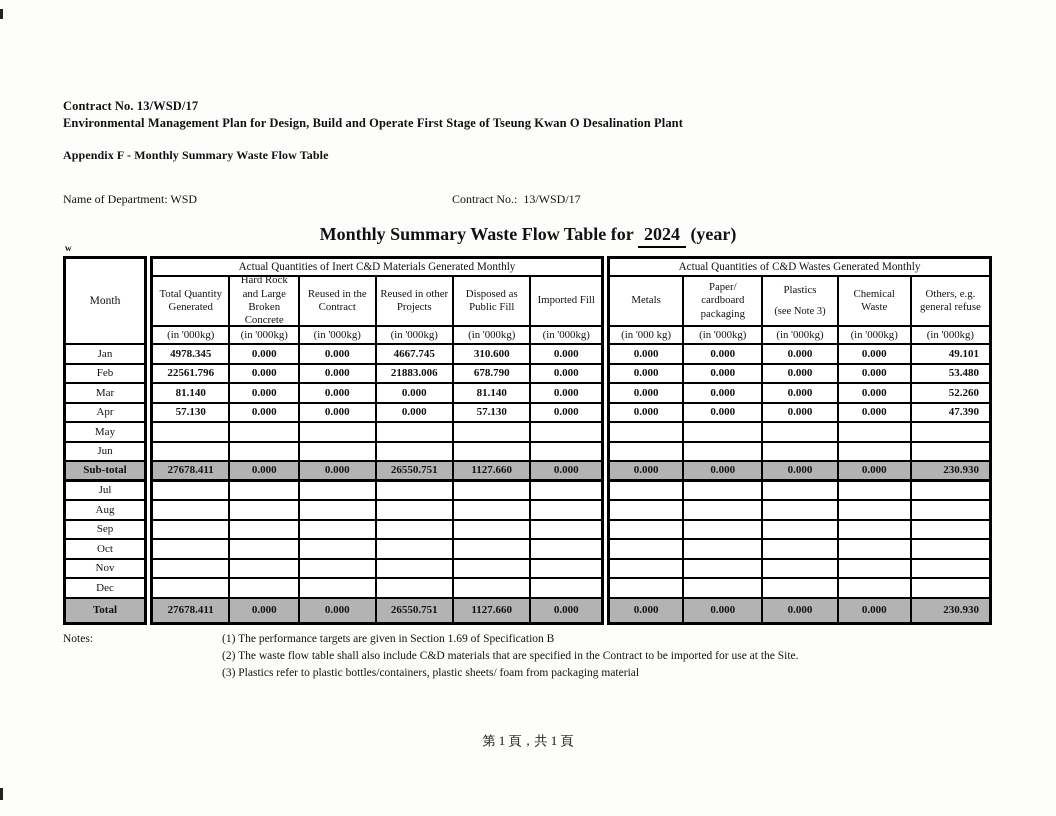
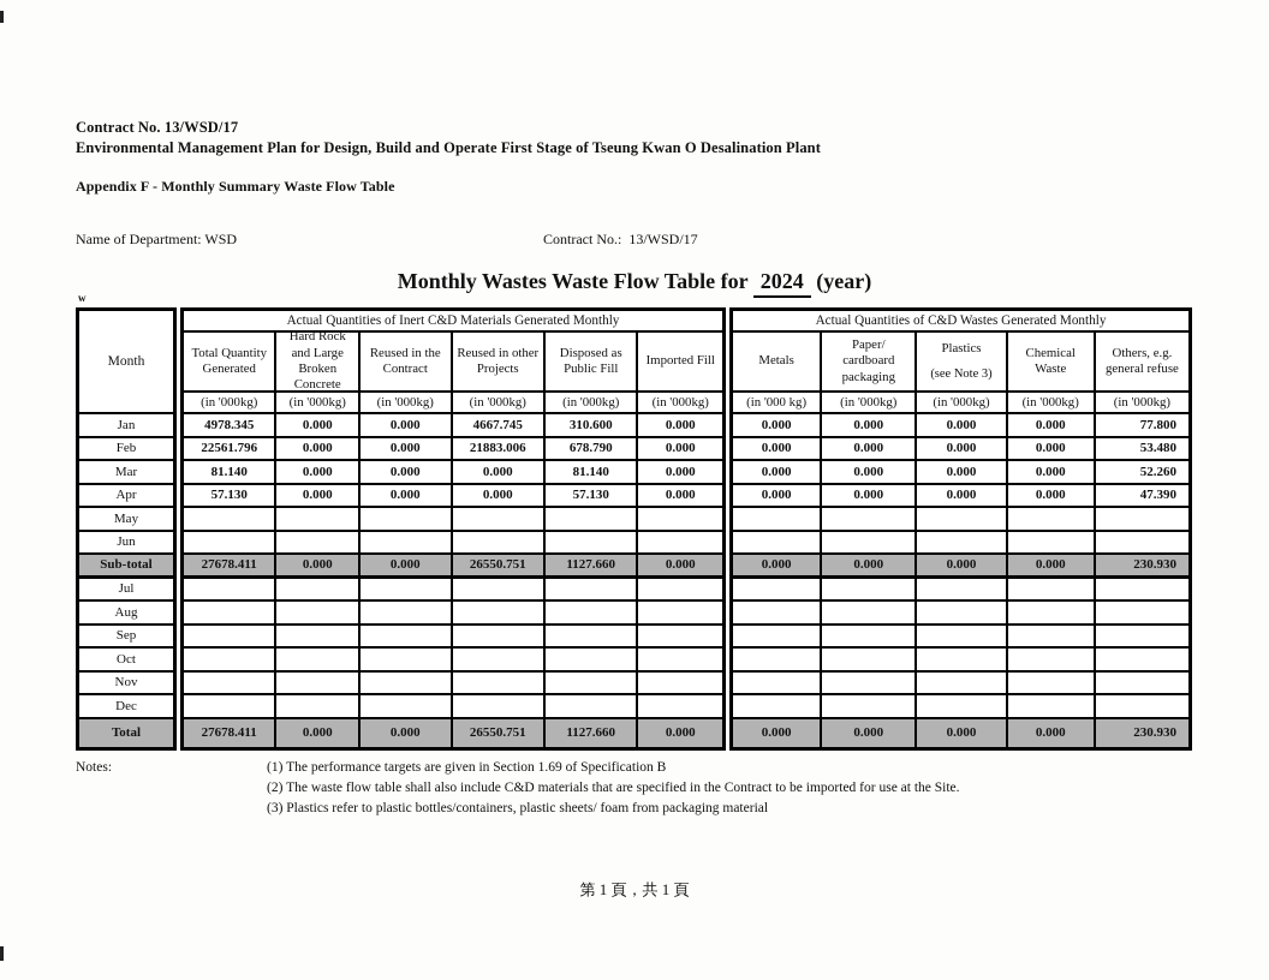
  Contract No. 13/WSD/17
  Environmental Management Plan for Design, Build and Operate First Stage of Tseung Kwan O Desalination Plant
  Appendix F - Monthly Summary Waste Flow Table
  Name of Department: WSD
  Contract No.: 13/WSD/17
- Monthly Summary Waste Flow Table for 2024 (year)
+ Monthly Wastes Waste Flow Table for 2024 (year)
  w
  Month
  Jan
  Feb
  Mar
  Apr
  May
  Jun
  Sub-total
  Jul
  Aug
  Sep
  Oct
  Nov
  Dec
  Total
  Actual Quantities of Inert C&D Materials Generated Monthly
  Total Quantity Generated
  Hard Rock and Large Broken Concrete
  Reused in the Contract
  Reused in other Projects
  Disposed as Public Fill
  Imported Fill
  (in '000kg)
  (in '000kg)
  (in '000kg)
  (in '000kg)
  (in '000kg)
  (in '000kg)
  4978.345
  0.000
  0.000
  4667.745
  310.600
  0.000
  22561.796
  0.000
  0.000
  21883.006
  678.790
  0.000
  81.140
  0.000
  0.000
  0.000
  81.140
  0.000
  57.130
  0.000
  0.000
  0.000
  57.130
  0.000
  27678.411
  0.000
  0.000
  26550.751
  1127.660
  0.000
  27678.411
  0.000
  0.000
  26550.751
  1127.660
  0.000
  Actual Quantities of C&D Wastes Generated Monthly
  Metals
  Paper/ cardboard packaging
  Plastics
  (see Note 3)
  Chemical Waste
  Others, e.g. general refuse
  (in '000 kg)
  (in '000kg)
  (in '000kg)
  (in '000kg)
  (in '000kg)
  0.000
  0.000
  0.000
  0.000
- 49.101
+ 77.800
  0.000
  0.000
  0.000
  0.000
  53.480
  0.000
  0.000
  0.000
  0.000
  52.260
  0.000
  0.000
  0.000
  0.000
  47.390
  0.000
  0.000
  0.000
  0.000
  230.930
  0.000
  0.000
  0.000
  0.000
  230.930
  Notes:
  (1) The performance targets are given in Section 1.69 of Specification B
  (2) The waste flow table shall also include C&D materials that are specified in the Contract to be imported for use at the Site.
  (3) Plastics refer to plastic bottles/containers, plastic sheets/ foam from packaging material
  第 1 頁，共 1 頁
